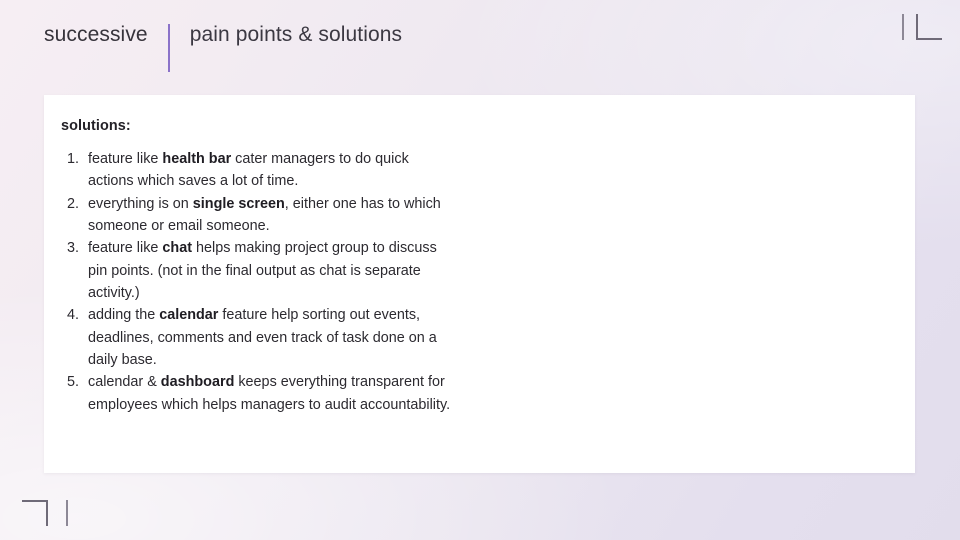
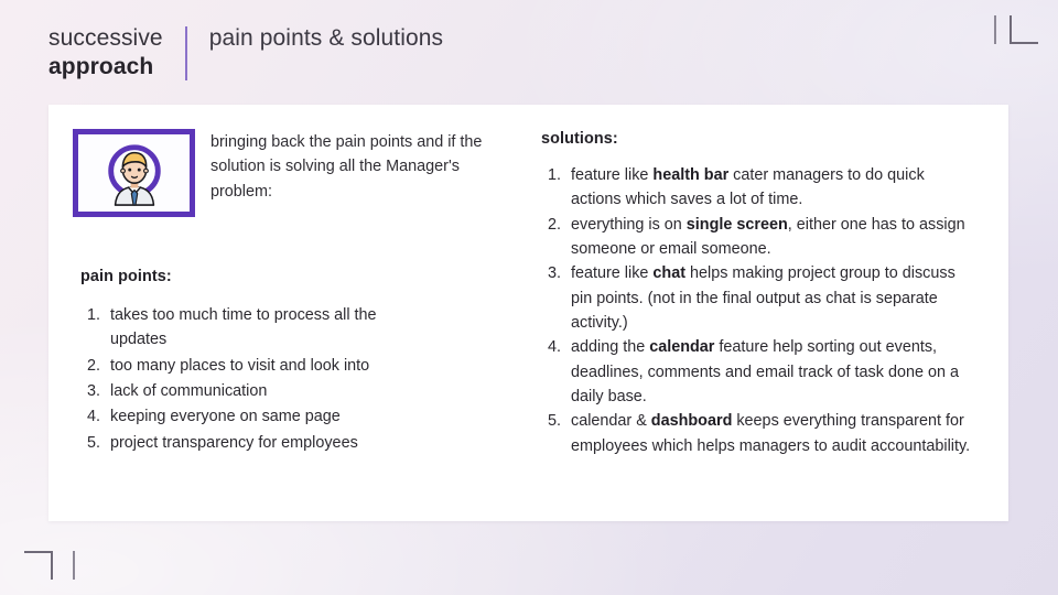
  successive
+ approach
  pain points & solutions
+ bringing back the pain points and if the solution is solving all the Manager's problem:
+ pain points:
+ takes too much time to process all the updates
+ too many places to visit and look into
+ lack of communication
+ keeping everyone on same page
+ project transparency for employees
  solutions:
  feature like health bar cater managers to do quick actions which saves a lot of time.
- everything is on single screen, either one has to which someone or email someone.
+ everything is on single screen, either one has to assign someone or email someone.
  feature like chat helps making project group to discuss pin points. (not in the final output as chat is separate activity.)
- adding the calendar feature help sorting out events, deadlines, comments and even track of task done on a daily base.
+ adding the calendar feature help sorting out events, deadlines, comments and email track of task done on a daily base.
  calendar & dashboard keeps everything transparent for employees which helps managers to audit accountability.
